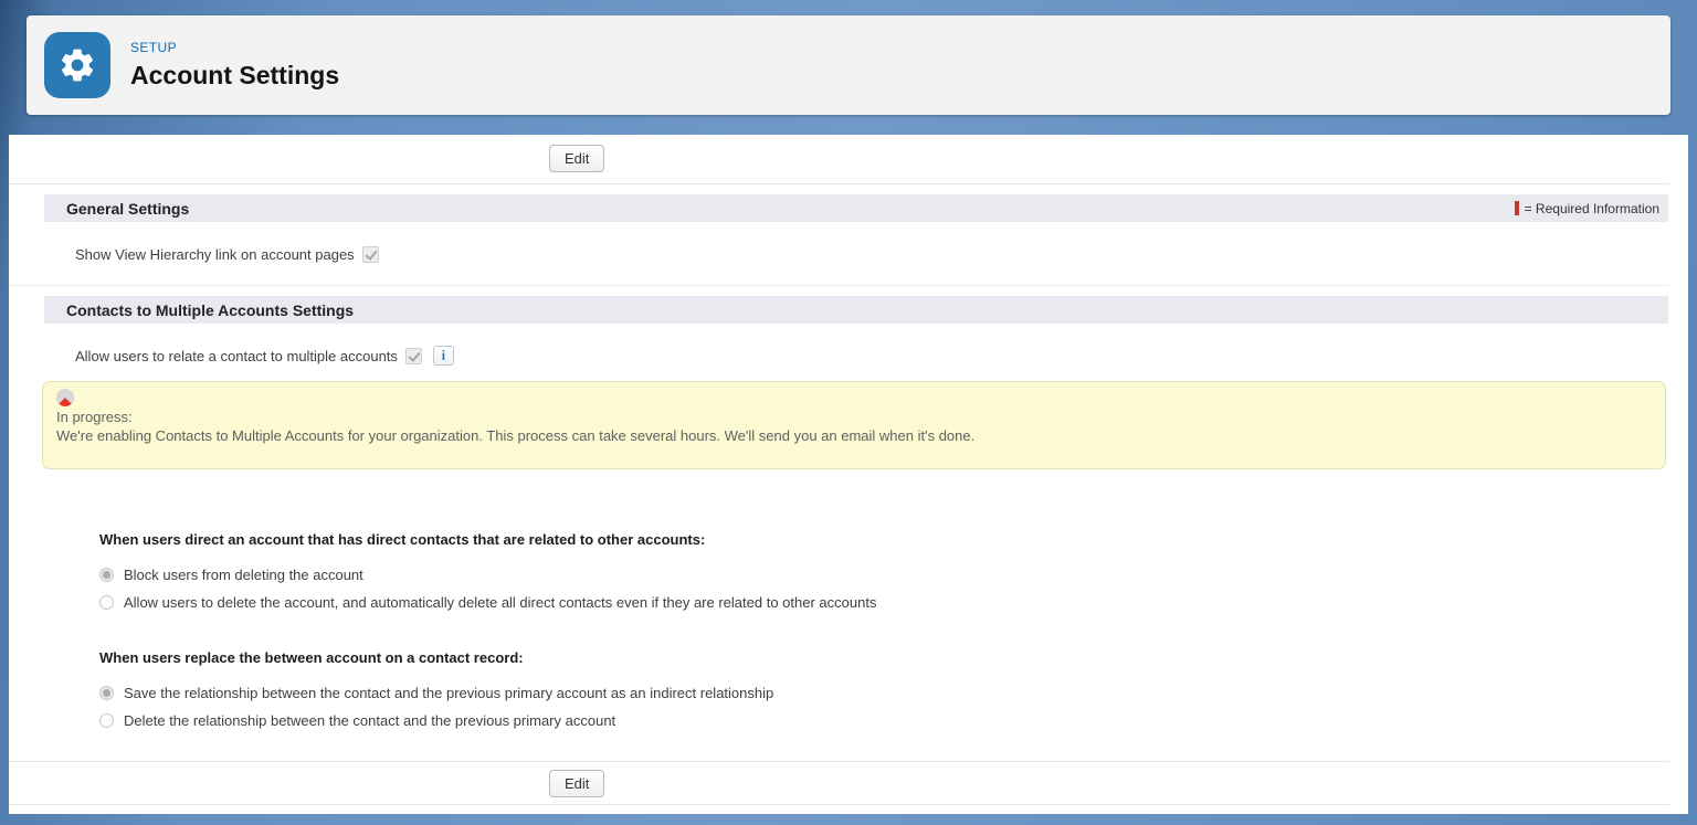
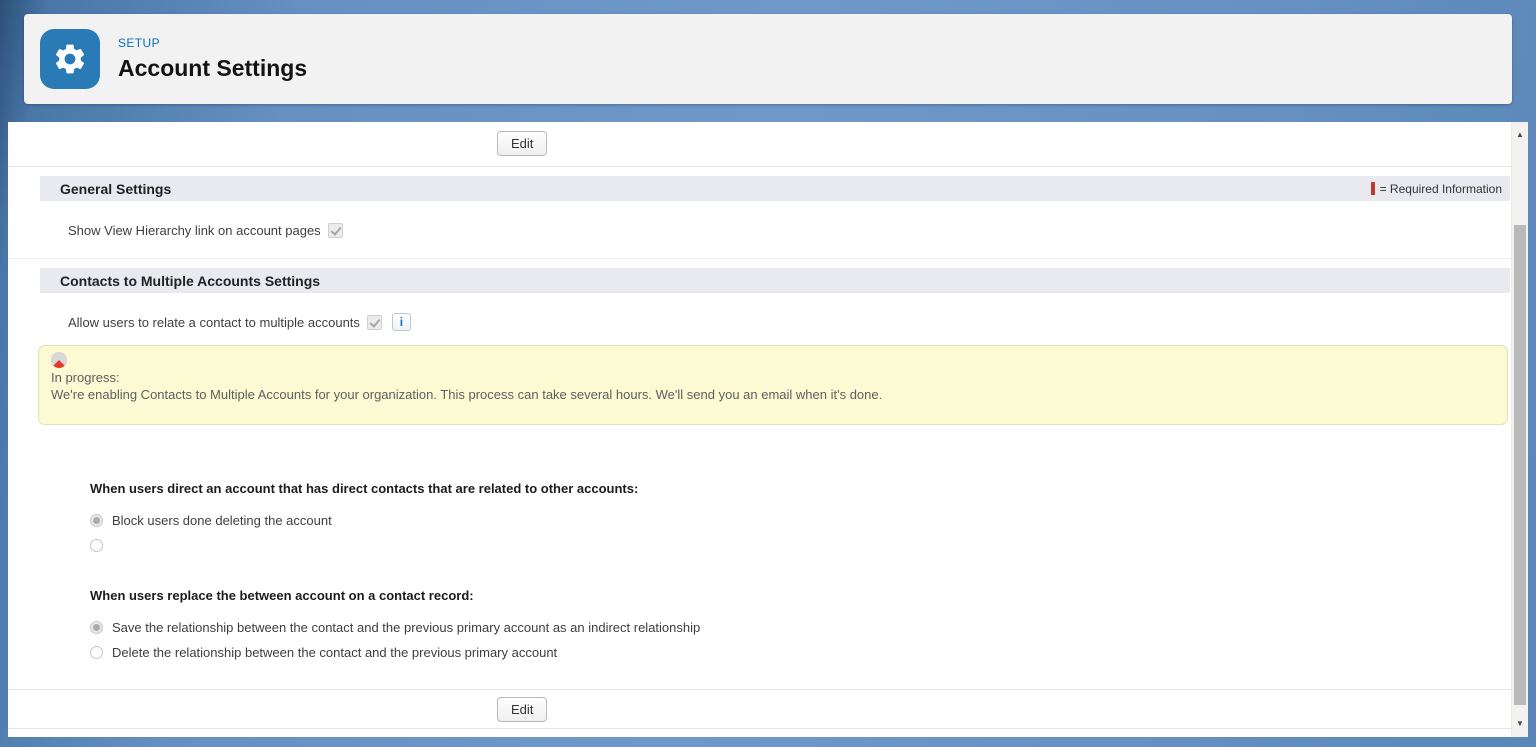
  SETUP
  Account Settings
  Edit
  General Settings
  = Required Information
  Show View Hierarchy link on account pages
  Contacts to Multiple Accounts Settings
  Allow users to relate a contact to multiple accounts
  i
  In progress:
  We're enabling Contacts to Multiple Accounts for your organization. This process can take several hours. We'll send you an email when it's done.
  When users direct an account that has direct contacts that are related to other accounts:
- Block users from deleting the account
+ Block users done deleting the account
- Allow users to delete the account, and automatically delete all direct contacts even if they are related to other accounts
  When users replace the between account on a contact record:
  Save the relationship between the contact and the previous primary account as an indirect relationship
  Delete the relationship between the contact and the previous primary account
  Edit
+ ▲
+ ▼
